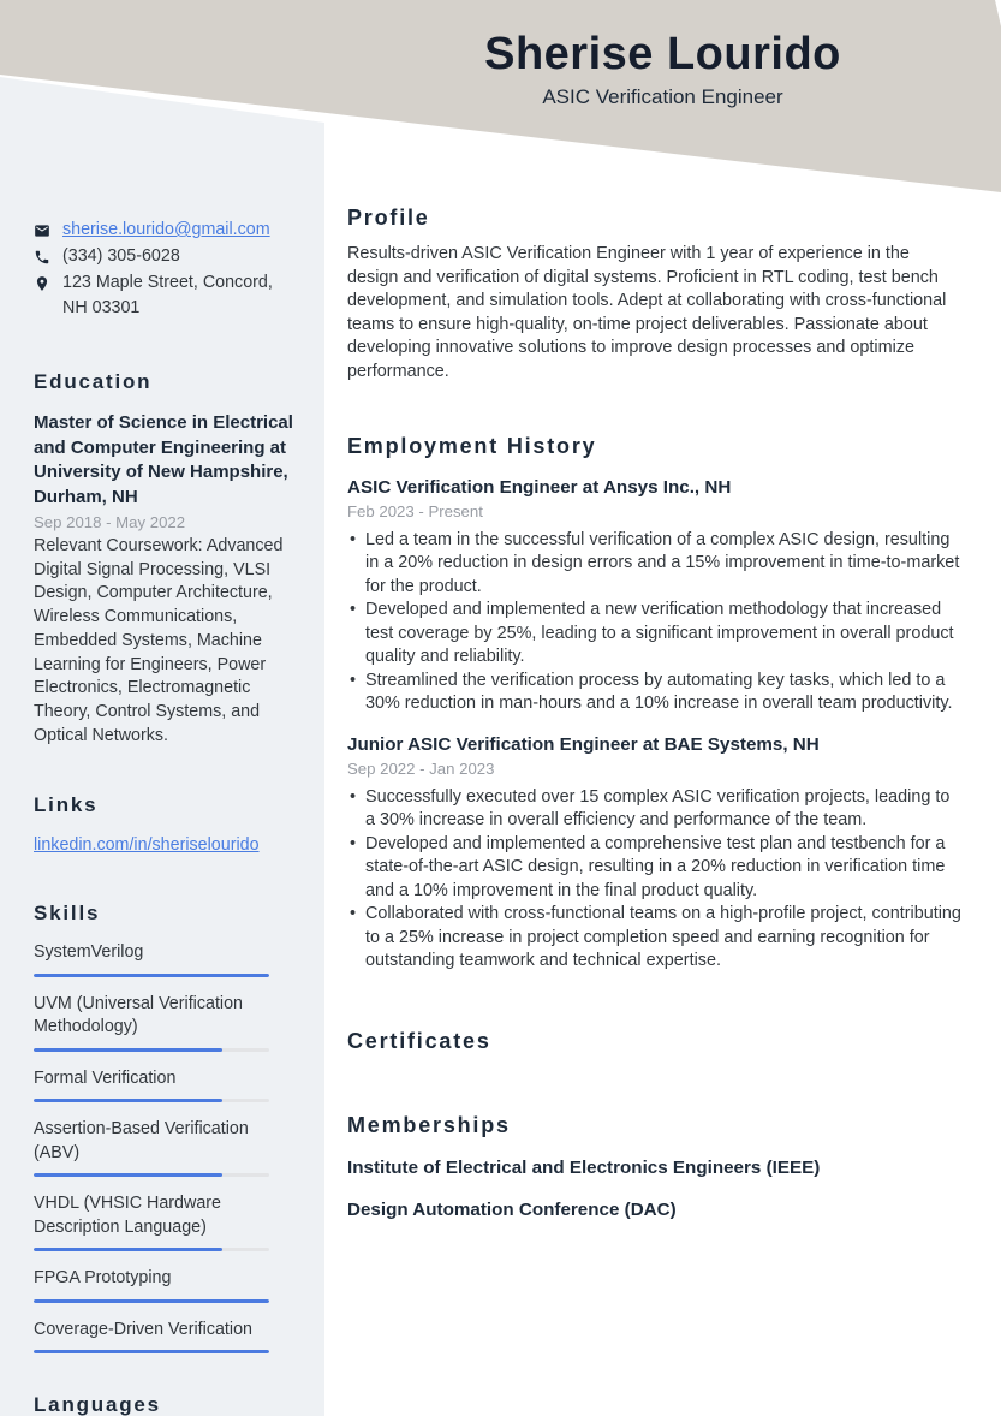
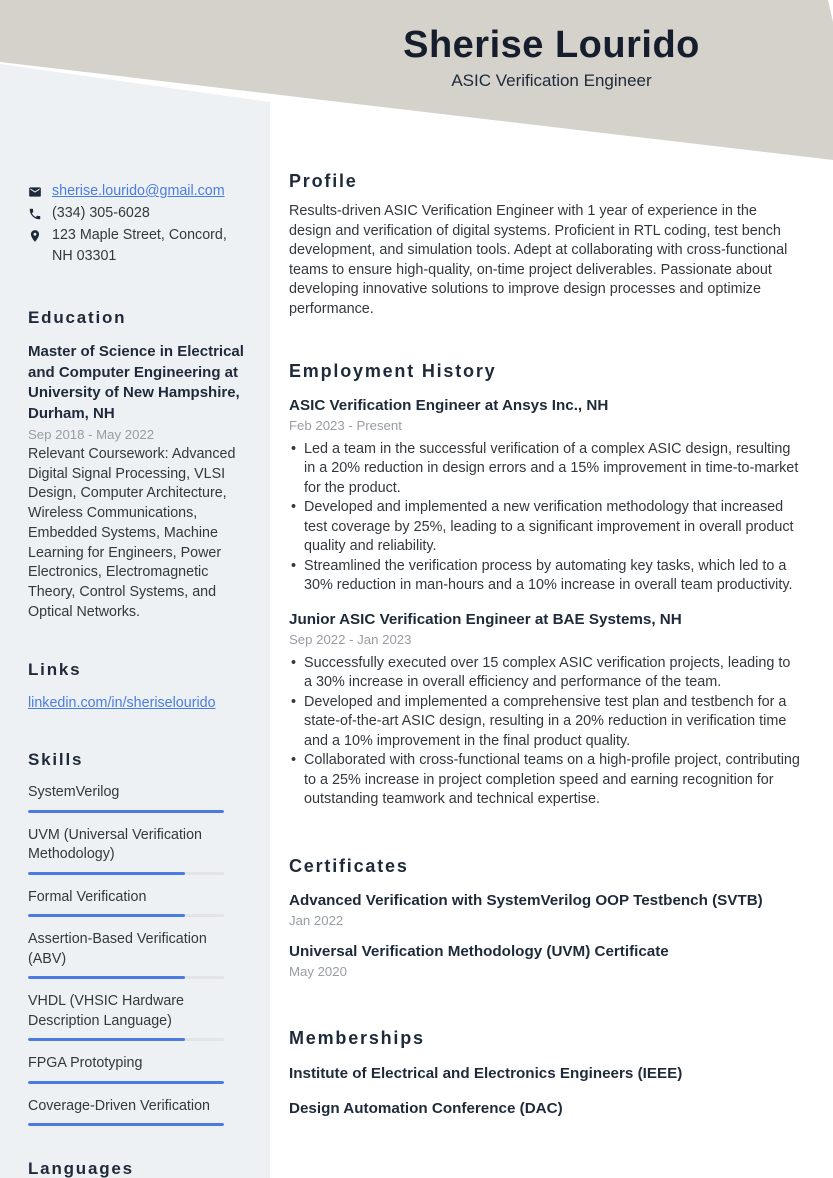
  Sherise Lourido
  ASIC Verification Engineer
  sherise.lourido@gmail.com
  (334) 305-6028
  123 Maple Street, Concord, NH 03301
  Education
  Master of Science in Electrical and Computer Engineering at University of New Hampshire, Durham, NH
  Sep 2018 - May 2022
  Relevant Coursework: Advanced Digital Signal Processing, VLSI Design, Computer Architecture, Wireless Communications, Embedded Systems, Machine Learning for Engineers, Power Electronics, Electromagnetic Theory, Control Systems, and Optical Networks.
  Links
  linkedin.com/in/sheriselourido
  Skills
  SystemVerilog
  UVM (Universal Verification Methodology)
  Formal Verification
  Assertion-Based Verification (ABV)
  VHDL (VHSIC Hardware Description Language)
  FPGA Prototyping
  Coverage-Driven Verification
  Languages
  Profile
  Results-driven ASIC Verification Engineer with 1 year of experience in the design and verification of digital systems. Proficient in RTL coding, test bench development, and simulation tools. Adept at collaborating with cross-functional teams to ensure high-quality, on-time project deliverables. Passionate about developing innovative solutions to improve design processes and optimize performance.
  Employment History
  ASIC Verification Engineer at Ansys Inc., NH
  Feb 2023 - Present
  Led a team in the successful verification of a complex ASIC design, resulting in a 20% reduction in design errors and a 15% improvement in time-to-market for the product.
  Developed and implemented a new verification methodology that increased test coverage by 25%, leading to a significant improvement in overall product quality and reliability.
  Streamlined the verification process by automating key tasks, which led to a 30% reduction in man-hours and a 10% increase in overall team productivity.
  Junior ASIC Verification Engineer at BAE Systems, NH
  Sep 2022 - Jan 2023
  Successfully executed over 15 complex ASIC verification projects, leading to a 30% increase in overall efficiency and performance of the team.
  Developed and implemented a comprehensive test plan and testbench for a state-of-the-art ASIC design, resulting in a 20% reduction in verification time and a 10% improvement in the final product quality.
  Collaborated with cross-functional teams on a high-profile project, contributing to a 25% increase in project completion speed and earning recognition for outstanding teamwork and technical expertise.
  Certificates
+ Advanced Verification with SystemVerilog OOP Testbench (SVTB)
+ Jan 2022
+ Universal Verification Methodology (UVM) Certificate
+ May 2020
  Memberships
  Institute of Electrical and Electronics Engineers (IEEE)
  Design Automation Conference (DAC)
